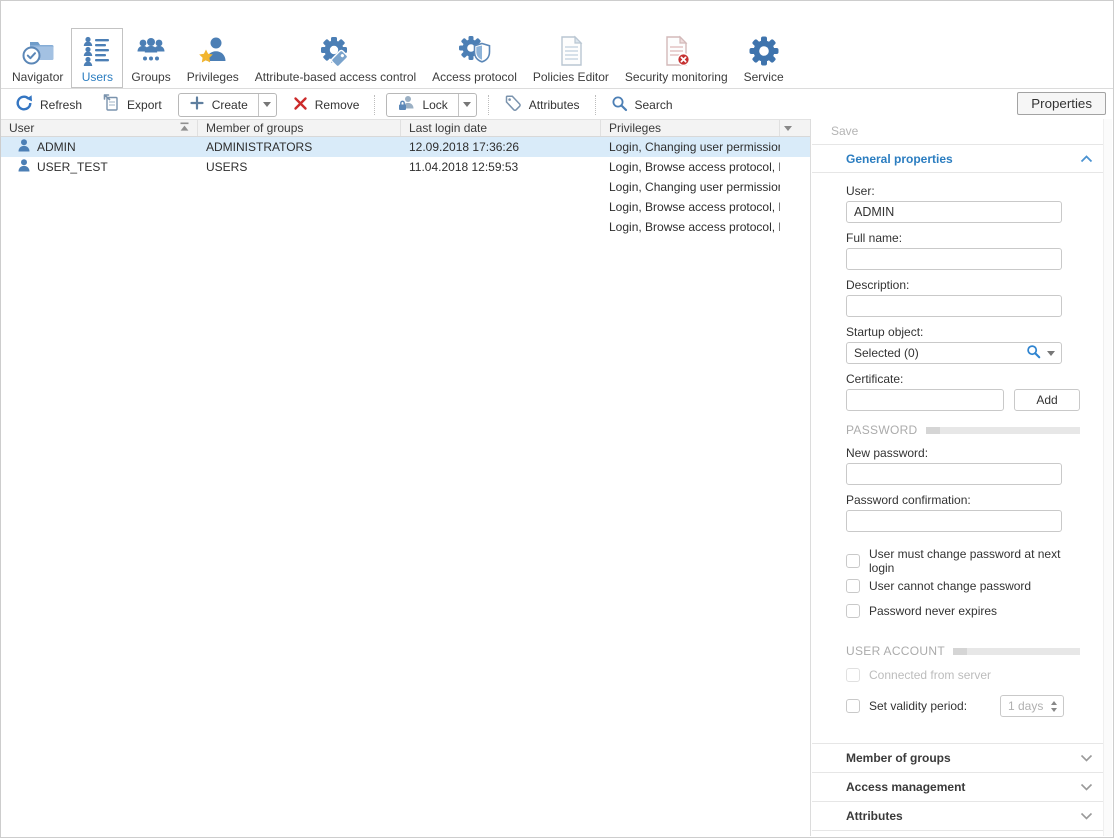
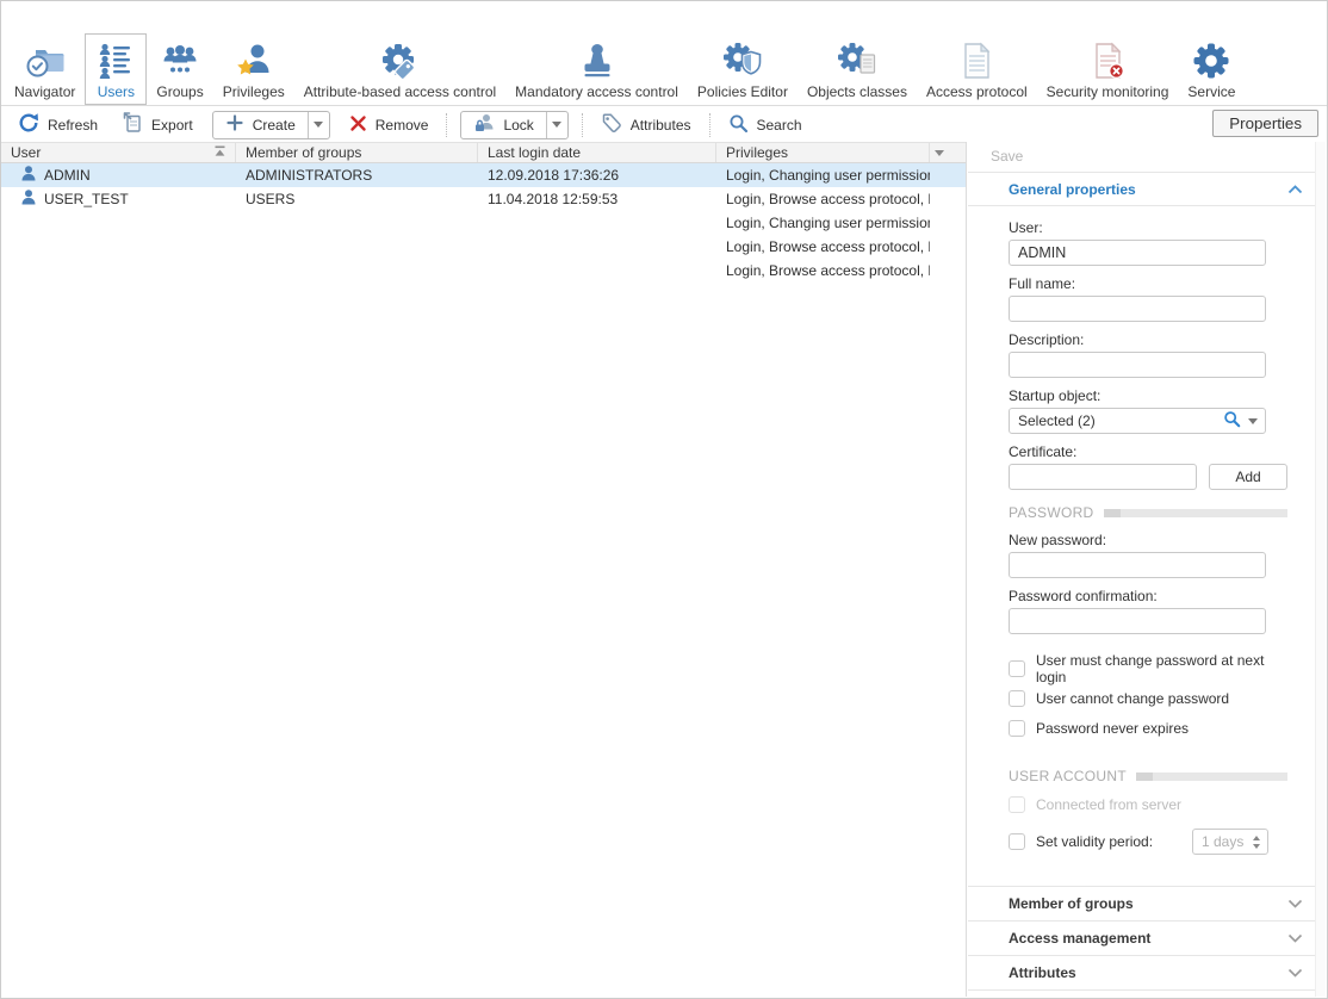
  Navigator
  Users
  Groups
  Privileges
  Attribute-based access control
+ Mandatory access control
- Access protocol
+ Policies Editor
+ Objects classes
- Policies Editor
+ Access protocol
  Security monitoring
  Service
  Refresh
  Export
  Create
  Remove
  Lock
  Attributes
  Search
  Properties
  User
  Member of groups
  Last login date
  Privileges
  ADMIN
  ADMINISTRATORS
  12.09.2018 17:36:26
  Login, Changing user permissio
  USER_TEST
  USERS
  11.04.2018 12:59:53
  Login, Browse access protocol,
  Login, Changing user permissio
  Login, Browse access protocol,
  Login, Browse access protocol,
  Save
  General properties
  User:
  ADMIN
  Full name:
  Description:
  Startup object:
- Selected (0)
+ Selected (2)
  Certificate:
  Add
  PASSWORD
  New password:
  Password confirmation:
  User must change password at next login
  User cannot change password
  Password never expires
  USER ACCOUNT
  Connected from server
  Set validity period:
  1 days
  Member of groups
  Access management
  Attributes
